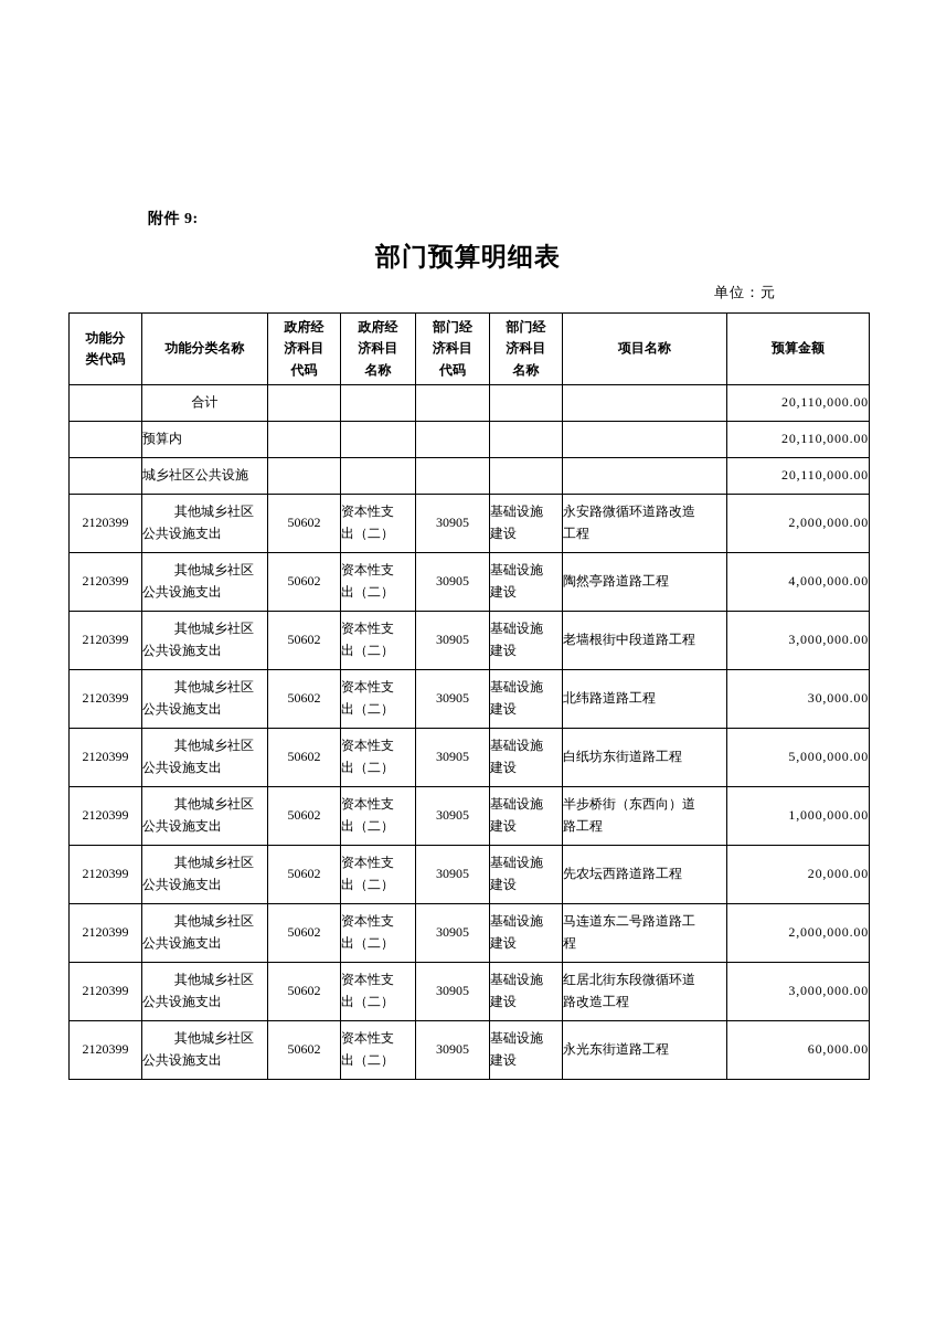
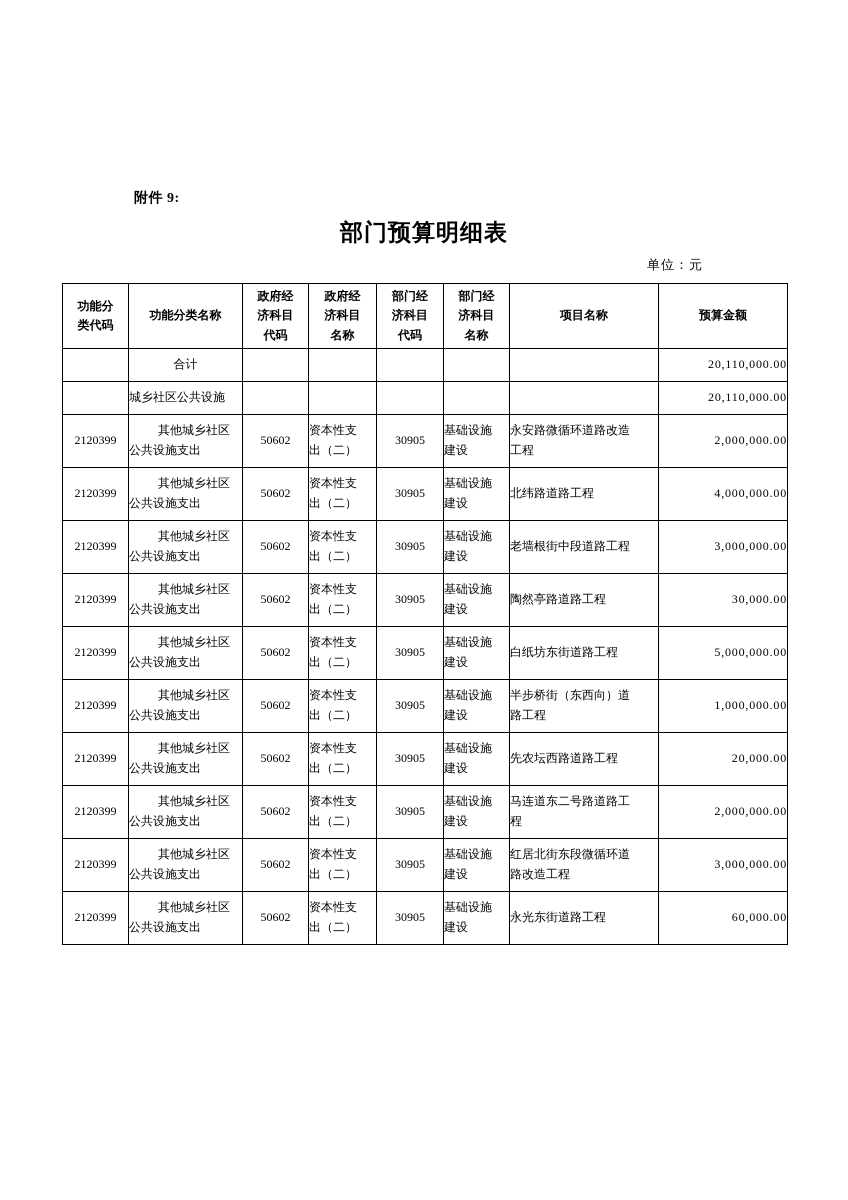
  附件 9:
  部门预算明细表
  单位：元
  功能分 类代码	功能分类名称	政府经 济科目 代码	政府经 济科目 名称	部门经 济科目 代码	部门经 济科目 名称	项目名称	预算金额
  	合计						20,110,000.00
- 	预算内						20,110,000.00
  	城乡社区公共设施						20,110,000.00
  2120399	其他城乡社区 公共设施支出	50602	资本性支 出（二）	30905	基础设施 建设	永安路微循环道路改造 工程	2,000,000.00
- 2120399	其他城乡社区 公共设施支出	50602	资本性支 出（二）	30905	基础设施 建设	陶然亭路道路工程	4,000,000.00
+ 2120399	其他城乡社区 公共设施支出	50602	资本性支 出（二）	30905	基础设施 建设	北纬路道路工程	4,000,000.00
  2120399	其他城乡社区 公共设施支出	50602	资本性支 出（二）	30905	基础设施 建设	老墙根街中段道路工程	3,000,000.00
- 2120399	其他城乡社区 公共设施支出	50602	资本性支 出（二）	30905	基础设施 建设	北纬路道路工程	30,000.00
+ 2120399	其他城乡社区 公共设施支出	50602	资本性支 出（二）	30905	基础设施 建设	陶然亭路道路工程	30,000.00
  2120399	其他城乡社区 公共设施支出	50602	资本性支 出（二）	30905	基础设施 建设	白纸坊东街道路工程	5,000,000.00
  2120399	其他城乡社区 公共设施支出	50602	资本性支 出（二）	30905	基础设施 建设	半步桥街（东西向）道 路工程	1,000,000.00
  2120399	其他城乡社区 公共设施支出	50602	资本性支 出（二）	30905	基础设施 建设	先农坛西路道路工程	20,000.00
  2120399	其他城乡社区 公共设施支出	50602	资本性支 出（二）	30905	基础设施 建设	马连道东二号路道路工 程	2,000,000.00
  2120399	其他城乡社区 公共设施支出	50602	资本性支 出（二）	30905	基础设施 建设	红居北街东段微循环道 路改造工程	3,000,000.00
  2120399	其他城乡社区 公共设施支出	50602	资本性支 出（二）	30905	基础设施 建设	永光东街道路工程	60,000.00
